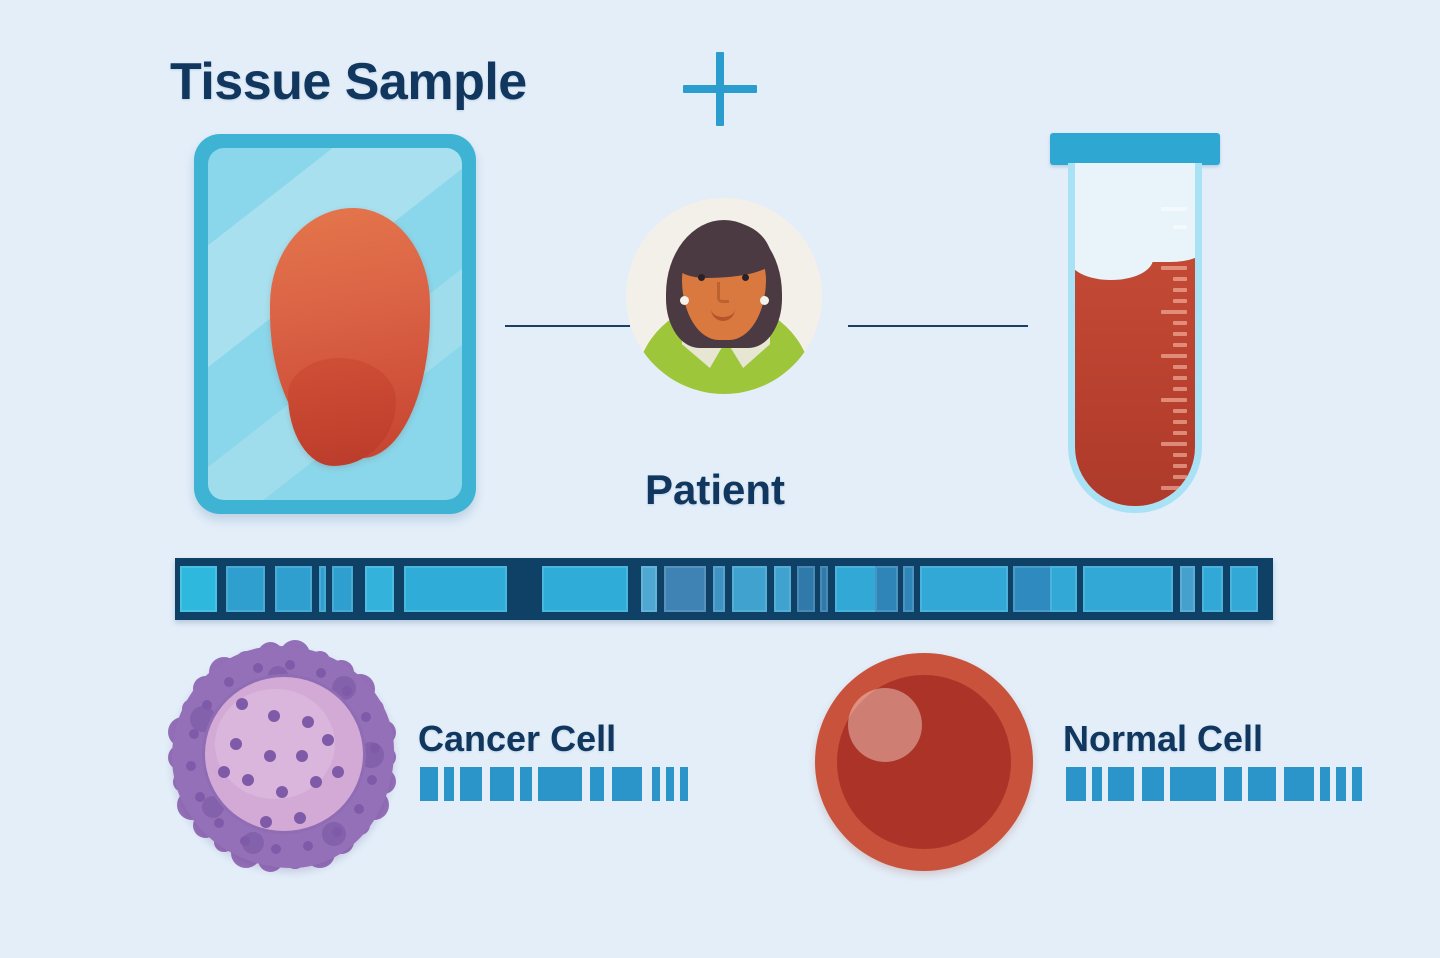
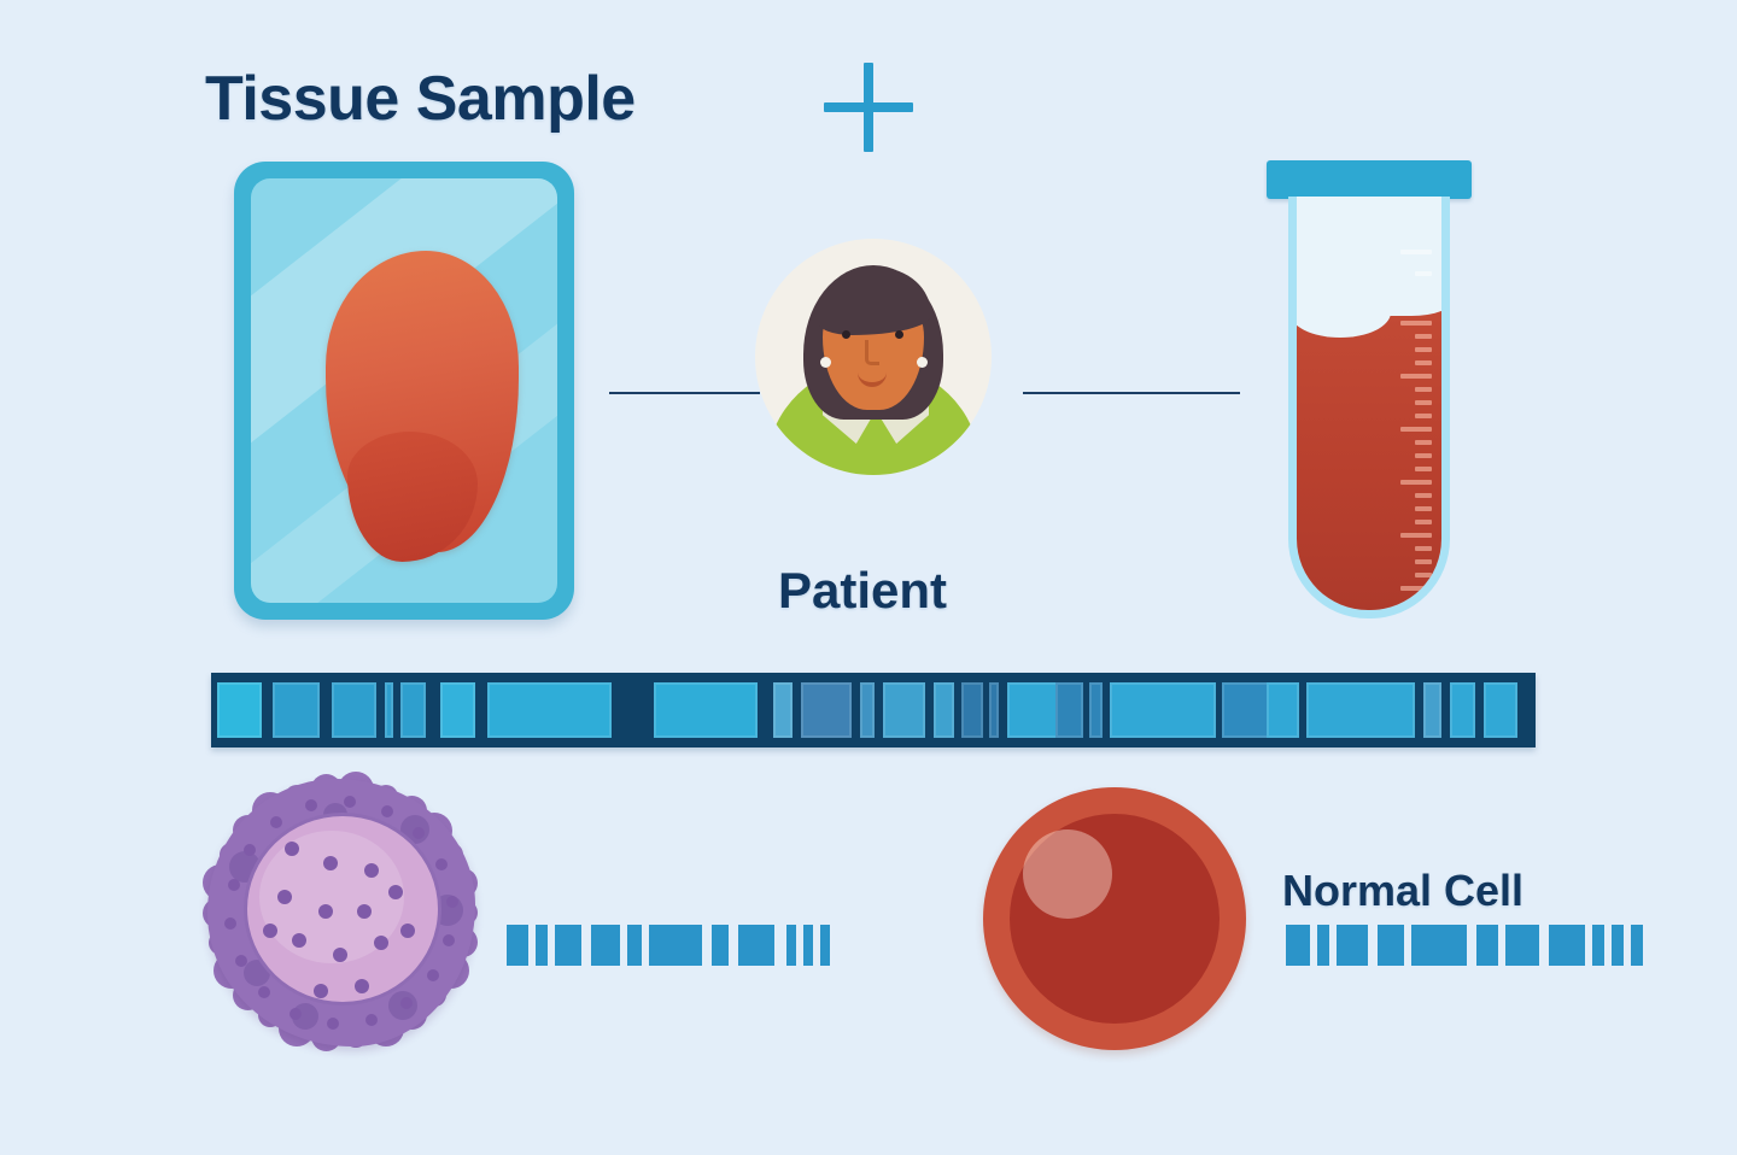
  Tissue Sample
  Patient
- Cancer Cell
  Normal Cell
